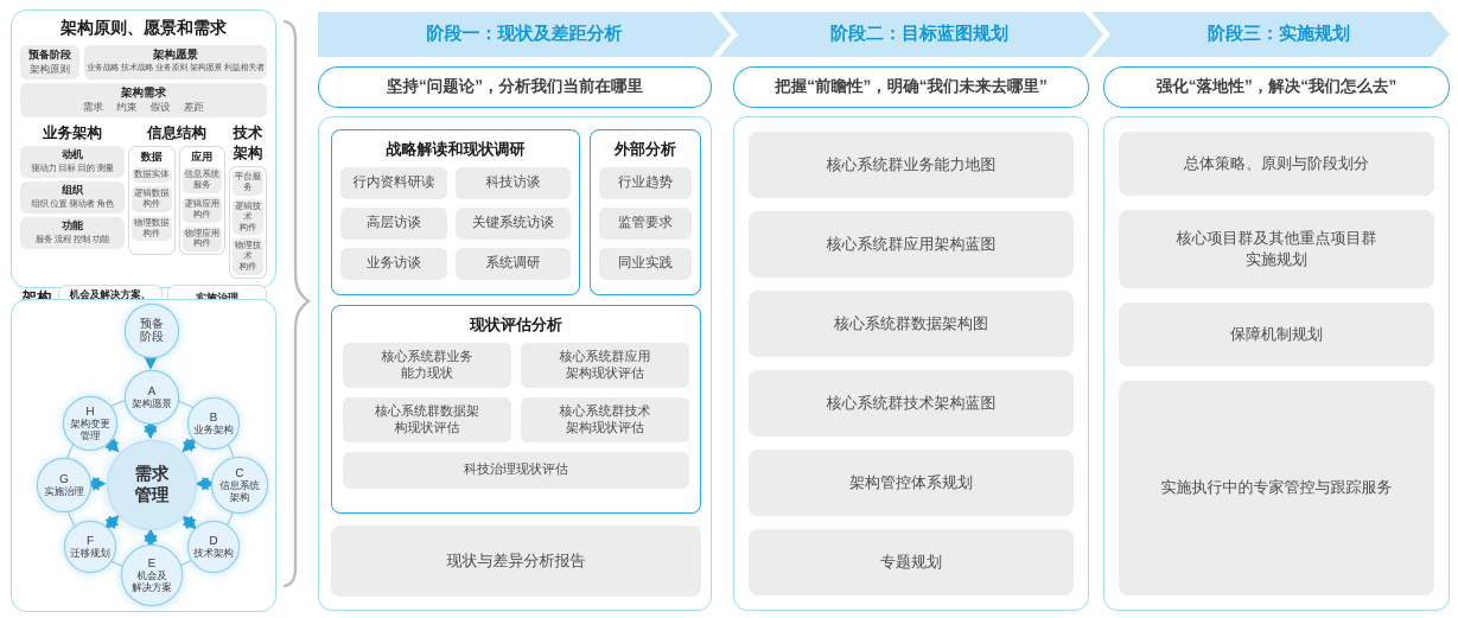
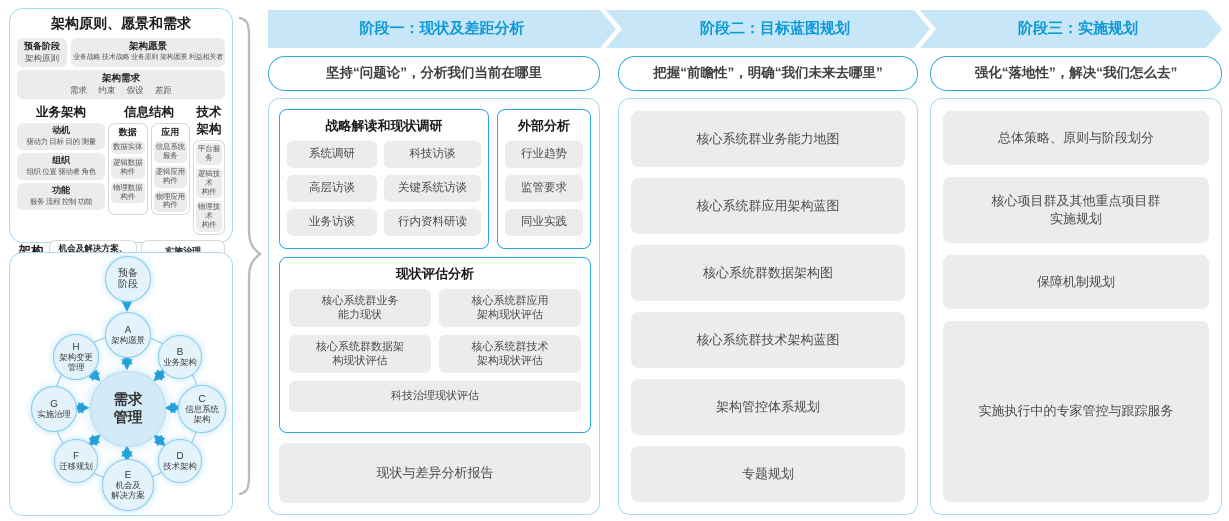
  架构原则、愿景和需求
  预备阶段
  架构原则
  架构愿景
  架构需求
  需求 约束 假设 差距
  业务架构
  动机
  驱动力 目标 目的 测量
  组织
  组织 位置 驱动者 角色
  功能
  服务 流程 控制 功能
  信息结构
  数据
  数据实体
  逻辑数据
  构件
  物理数据
  构件
  应用
  信息系统
  服务
  逻辑应用
  构件
  物理应用
  构件
  技术架构
  平台服务
  逻辑技术
  构件
  物理技术
  构件
  机会及解决方案、
  预备
  阶段
  A
  架构愿景
  B
  业务架构
  C
  信息系统
  架构
  D
  技术架构
  E
  机会及
  解决方案
  F
  迁移规划
  G
  实施治理
  H
  架构变更
  管理
  需求
  管理
  阶段一：现状及差距分析
  阶段二：目标蓝图规划
  阶段三：实施规划
  坚持“问题论”，分析我们当前在哪里
  把握“前瞻性”，明确“我们未来去哪里”
  强化“落地性”，解决“我们怎么去”
  战略解读和现状调研
- 行内资料研读
+ 系统调研
  科技访谈
  高层访谈
  关键系统访谈
  业务访谈
- 系统调研
+ 行内资料研读
  外部分析
  行业趋势
  监管要求
  同业实践
  现状评估分析
  核心系统群业务
  能力现状
  核心系统群应用
  架构现状评估
  核心系统群数据架
  构现状评估
  核心系统群技术
  架构现状评估
  科技治理现状评估
  现状与差异分析报告
  核心系统群业务能力地图
  核心系统群应用架构蓝图
  核心系统群数据架构图
  核心系统群技术架构蓝图
  架构管控体系规划
  专题规划
  总体策略、原则与阶段划分
  核心项目群及其他重点项目群
  实施规划
  保障机制规划
  实施执行中的专家管控与跟踪服务
